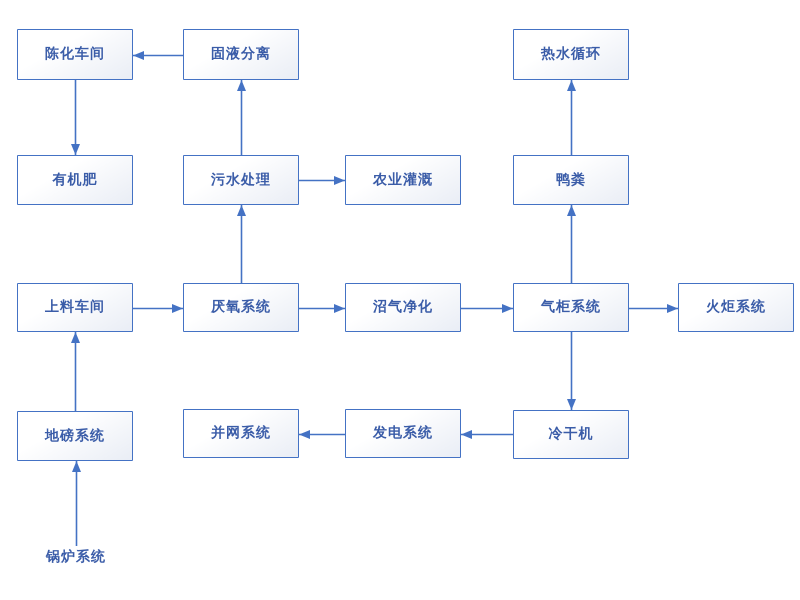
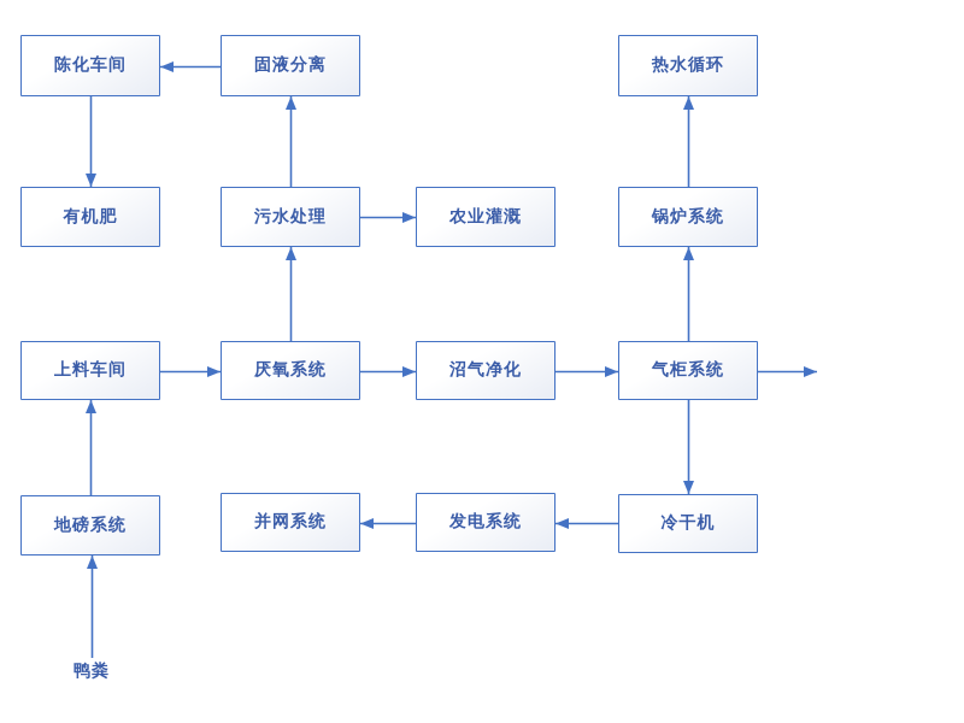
  陈化车间
  固液分离
  热水循环
  有机肥
  污水处理
  农业灌溉
- 鸭粪
+ 锅炉系统
  上料车间
  厌氧系统
  沼气净化
  气柜系统
- 火炬系统
  地磅系统
  并网系统
  发电系统
  冷干机
- 锅炉系统
+ 鸭粪
